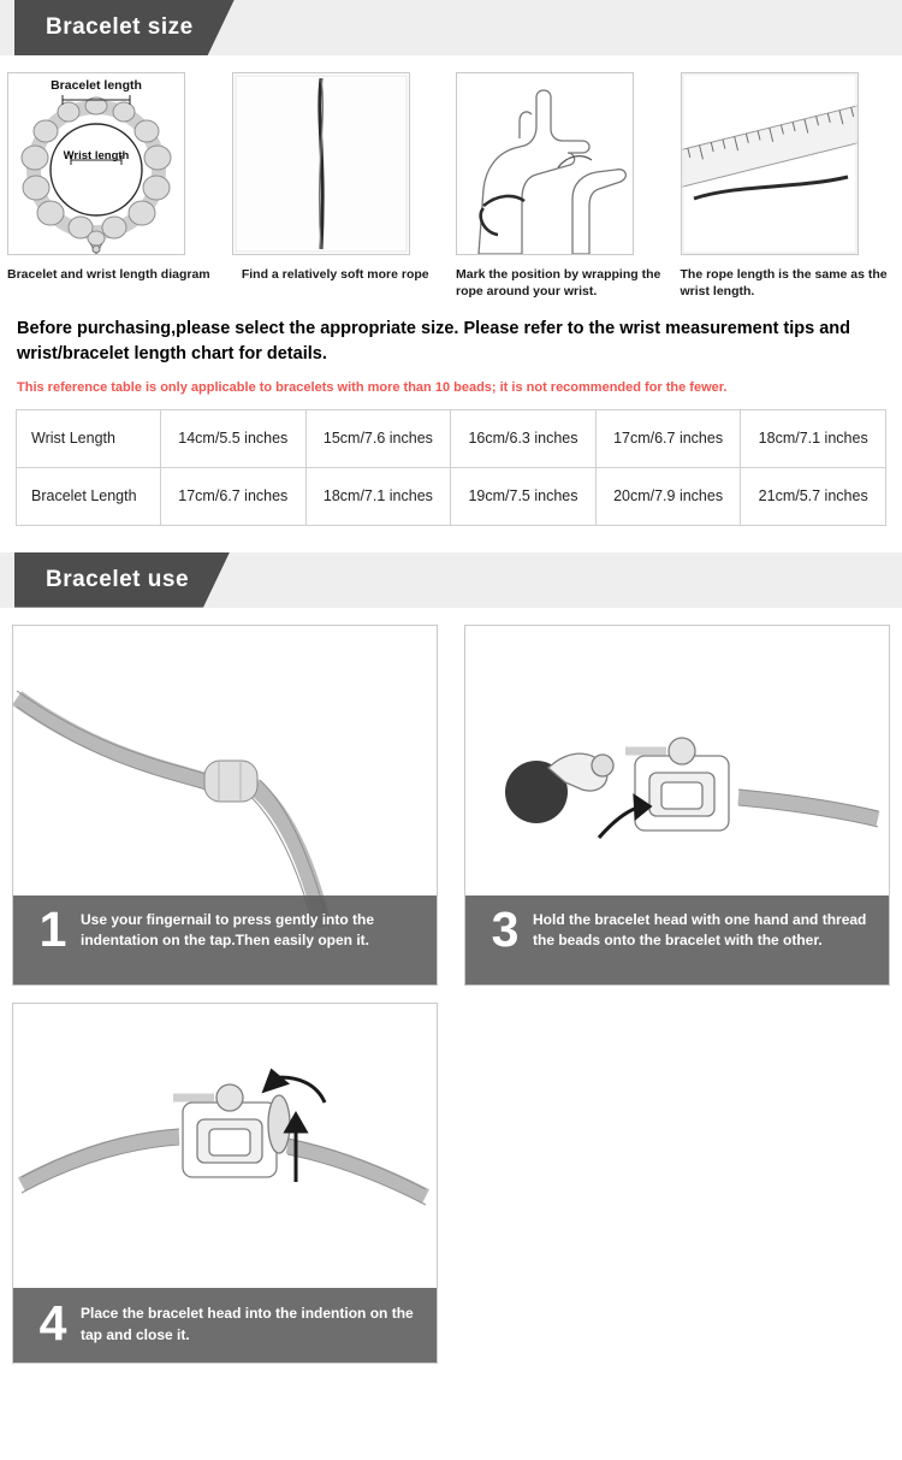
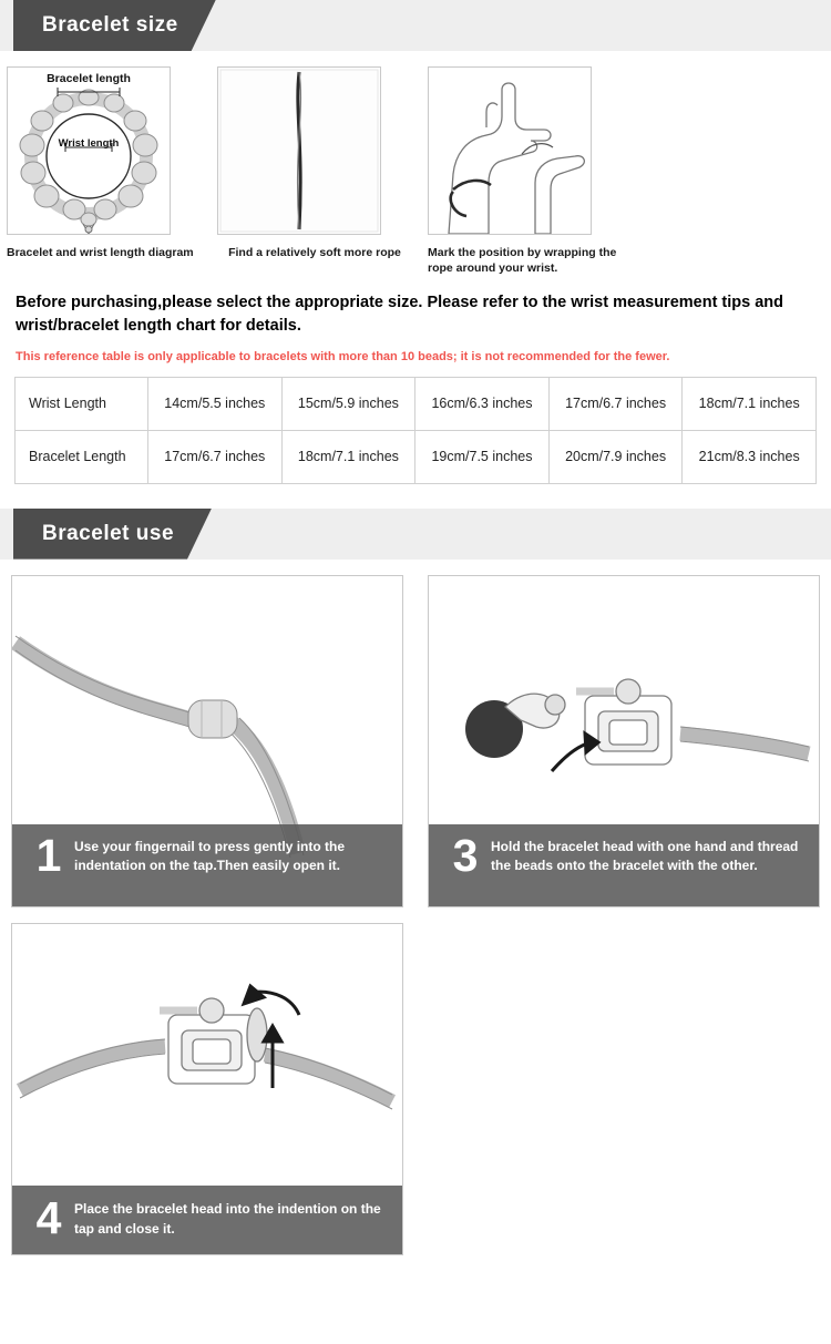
  Bracelet size
  Bracelet length
  Wrist length
  Bracelet and wrist length diagram
  Find a relatively soft more rope
  Mark the position by wrapping the rope around your wrist.
- The rope length is the same as the wrist length.
  Before purchasing,please select the appropriate size. Please refer to the wrist measurement tips and wrist/bracelet length chart for details.
  This reference table is only applicable to bracelets with more than 10 beads; it is not recommended for the fewer.
- Wrist Length	14cm/5.5 inches	15cm/7.6 inches	16cm/6.3 inches	17cm/6.7 inches	18cm/7.1 inches
+ Wrist Length	14cm/5.5 inches	15cm/5.9 inches	16cm/6.3 inches	17cm/6.7 inches	18cm/7.1 inches
- Bracelet Length	17cm/6.7 inches	18cm/7.1 inches	19cm/7.5 inches	20cm/7.9 inches	21cm/5.7 inches
+ Bracelet Length	17cm/6.7 inches	18cm/7.1 inches	19cm/7.5 inches	20cm/7.9 inches	21cm/8.3 inches
  Bracelet use
  1
  Use your fingernail to press gently into the indentation on the tap.Then easily open it.
  3
  Hold the bracelet head with one hand and thread the beads onto the bracelet with the other.
  4
  Place the bracelet head into the indention on the tap and close it.
